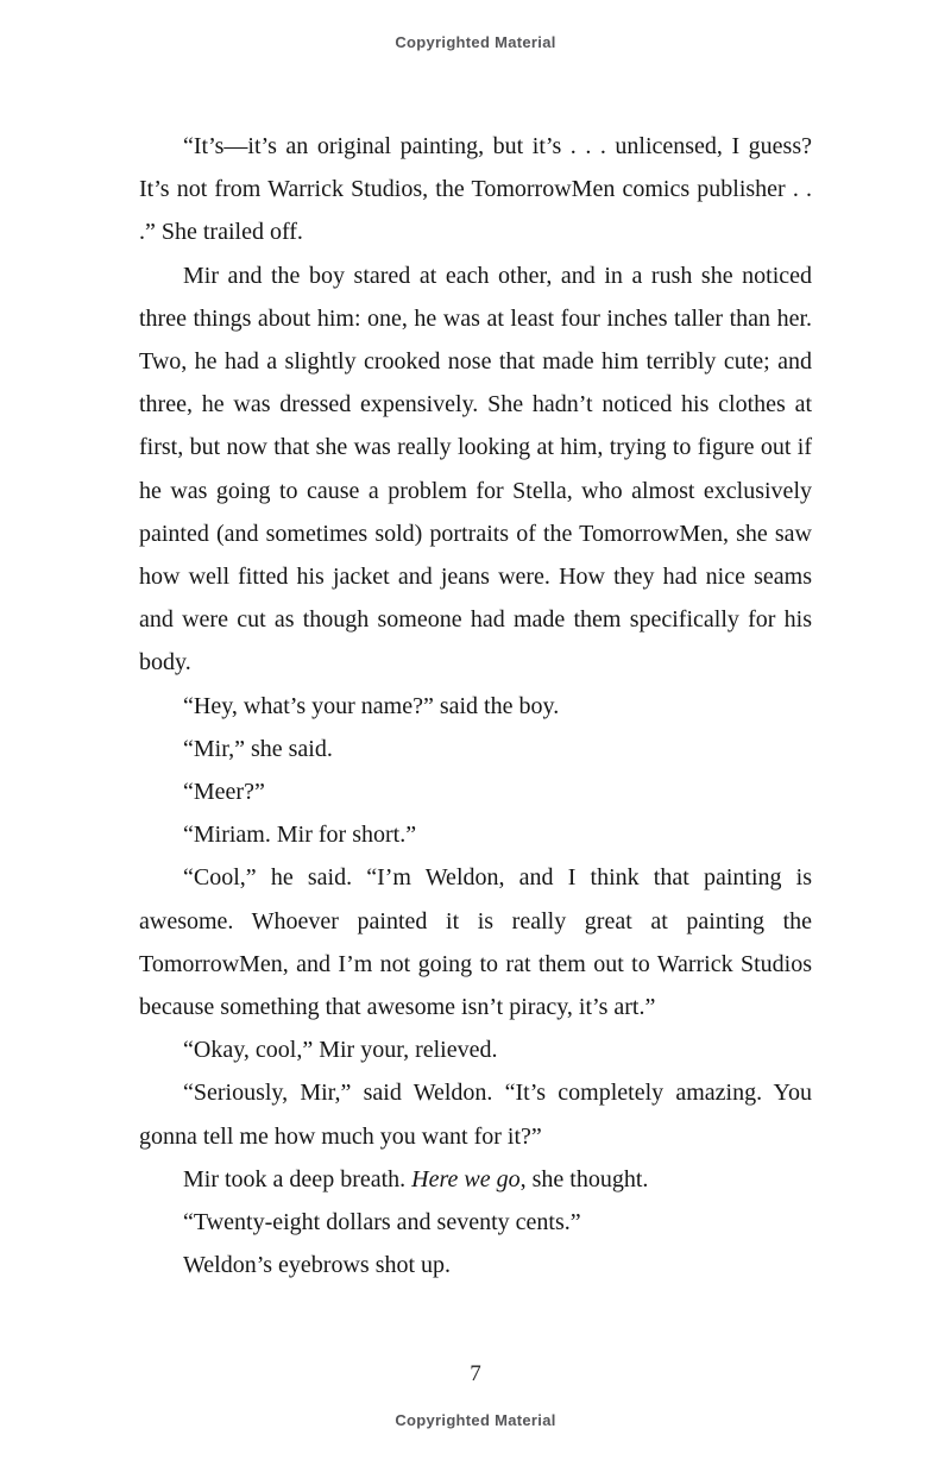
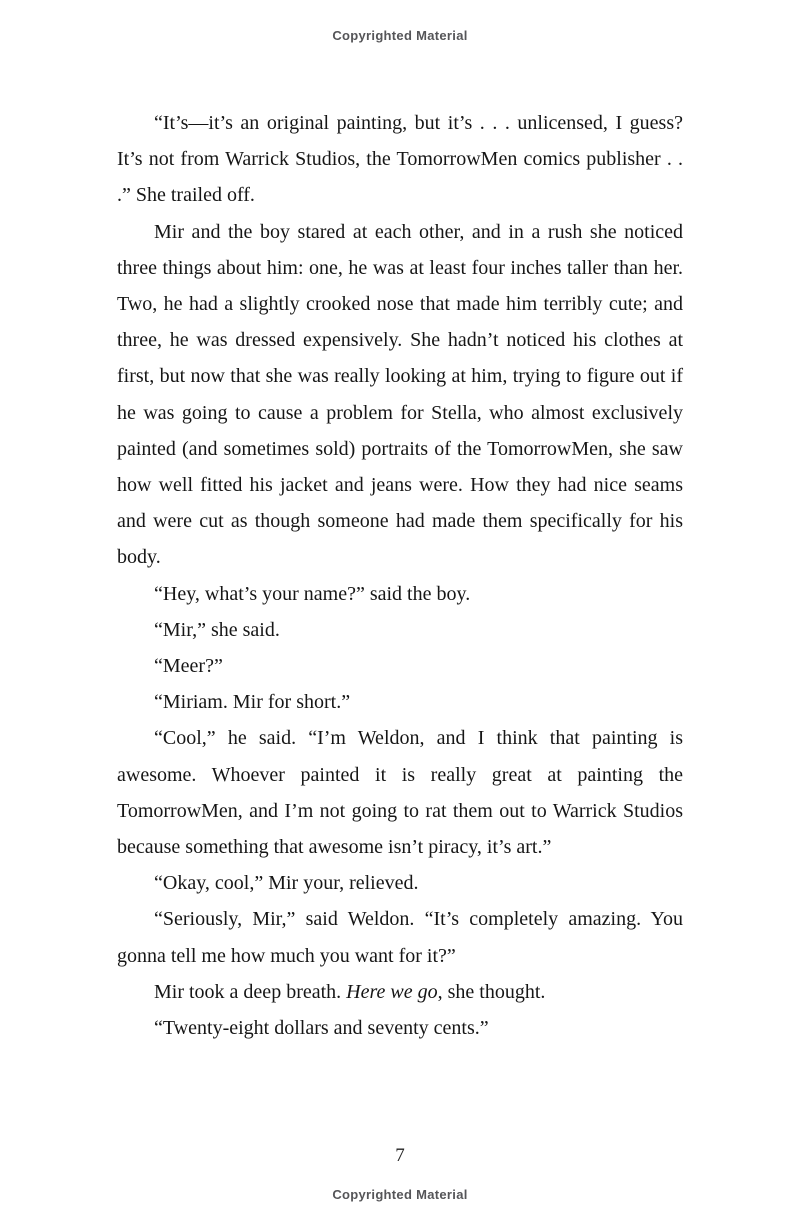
  Copyrighted Material
  “It’s—it’s an original painting, but it’s . . . unlicensed, I guess? It’s not from Warrick Studios, the TomorrowMen comics publisher . . .” She trailed off.
  Mir and the boy stared at each other, and in a rush she noticed three things about him: one, he was at least four inches taller than her. Two, he had a slightly crooked nose that made him terribly cute; and three, he was dressed expensively. She hadn’t noticed his clothes at first, but now that she was really looking at him, trying to figure out if he was going to cause a problem for Stella, who almost exclusively painted (and sometimes sold) portraits of the TomorrowMen, she saw how well fitted his jacket and jeans were. How they had nice seams and were cut as though someone had made them specifically for his body.
  “Hey, what’s your name?” said the boy.
  “Mir,” she said.
  “Meer?”
  “Miriam. Mir for short.”
  “Cool,” he said. “I’m Weldon, and I think that painting is awesome. Whoever painted it is really great at painting the TomorrowMen, and I’m not going to rat them out to Warrick Studios because something that awesome isn’t piracy, it’s art.”
  “Okay, cool,” Mir your, relieved.
  “Seriously, Mir,” said Weldon. “It’s completely amazing. You gonna tell me how much you want for it?”
  Mir took a deep breath. Here we go, she thought.
  “Twenty-eight dollars and seventy cents.”
- Weldon’s eyebrows shot up.
  7
  Copyrighted Material
